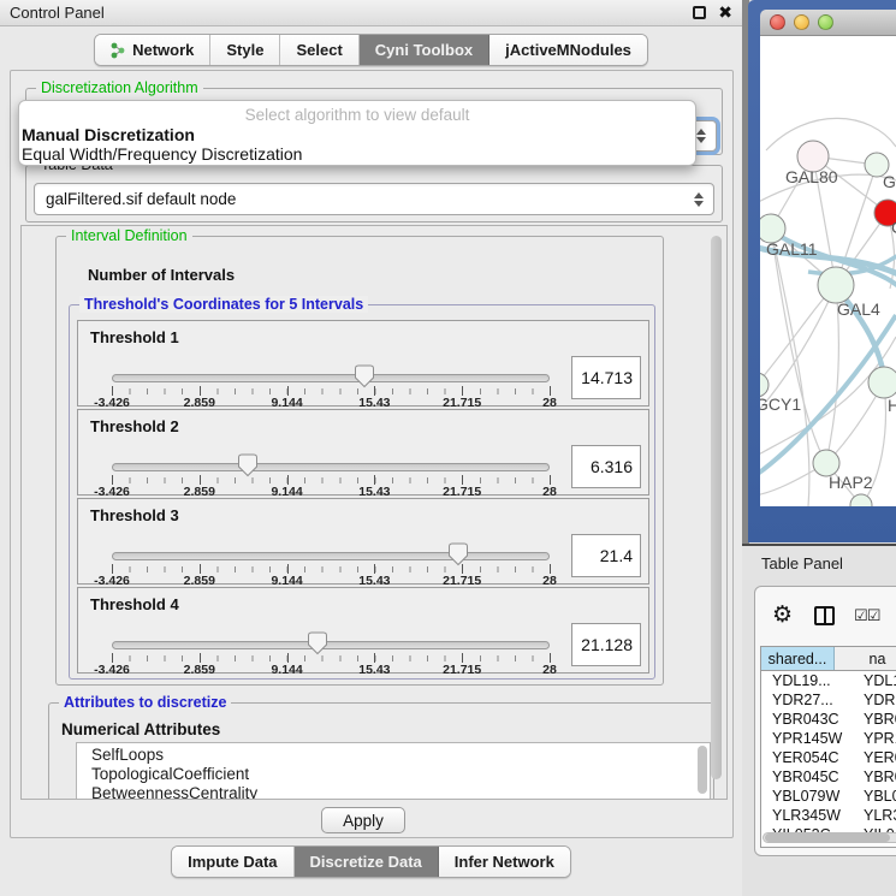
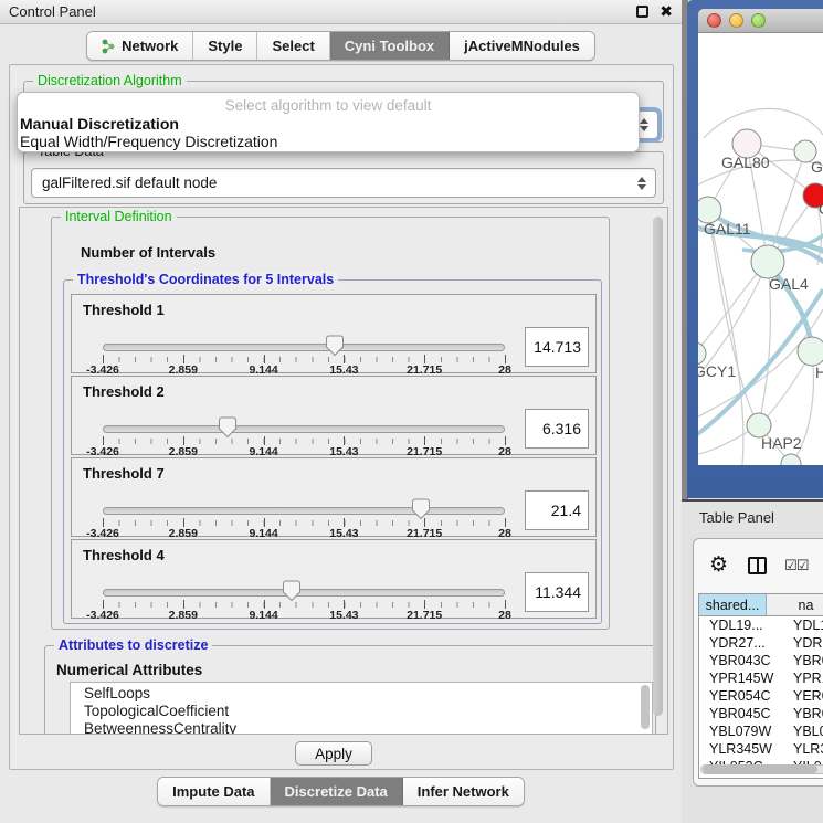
  Control Panel
  ✖
  Network
  Style
  Select
  Cyni Toolbox
  jActiveMNodules
  Discretization Algorithm
  Select algorithm to view default
  Manual Discretization
  Equal Width/Frequency Discretization
  galFiltered.sif default node
  Interval Definition
  Number of Intervals
  Threshold's Coordinates for 5 Intervals
  Threshold 1
  -3.426
  2.859
  9.144
  15.43
  21.715
  28
  14.713
  Threshold 2
  -3.426
  2.859
  9.144
  15.43
  21.715
  28
  6.316
- Threshold 3
+ Threshold 7
  -3.426
  2.859
  9.144
  15.43
  21.715
  28
  21.4
  Threshold 4
  -3.426
  2.859
  9.144
  15.43
  21.715
  28
- 21.128
+ 11.344
  Attributes to discretize
  Numerical Attributes
  SelfLoops
  TopologicalCoefficient
  BetweennessCentrality
  Apply
  Impute Data
  Discretize Data
  Infer Network
  GAL80
  GAL11
  GAL4
  GCY1
  H
  HAP2
  Table Panel
  ⚙
  ☑☑
  shared...
  na
  YDL19...
  YDL
  YDR27...
  YDR
  YBR043C
  YBR
  YPR145W
  YPR
  YER054C
  YER
  YBR045C
  YBR
  YBL079W
  YBL
  YLR345W
  YLR
